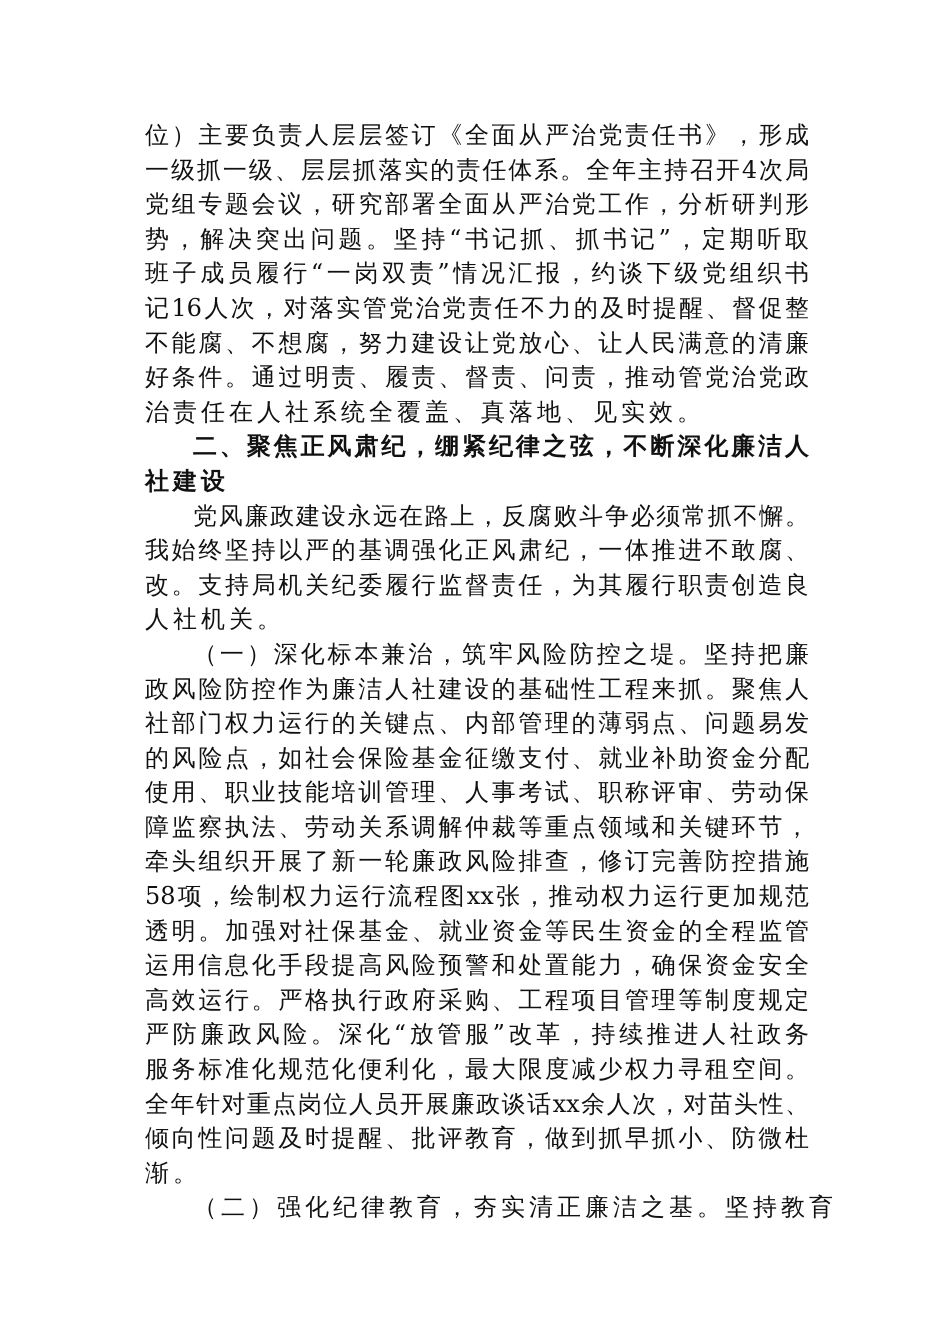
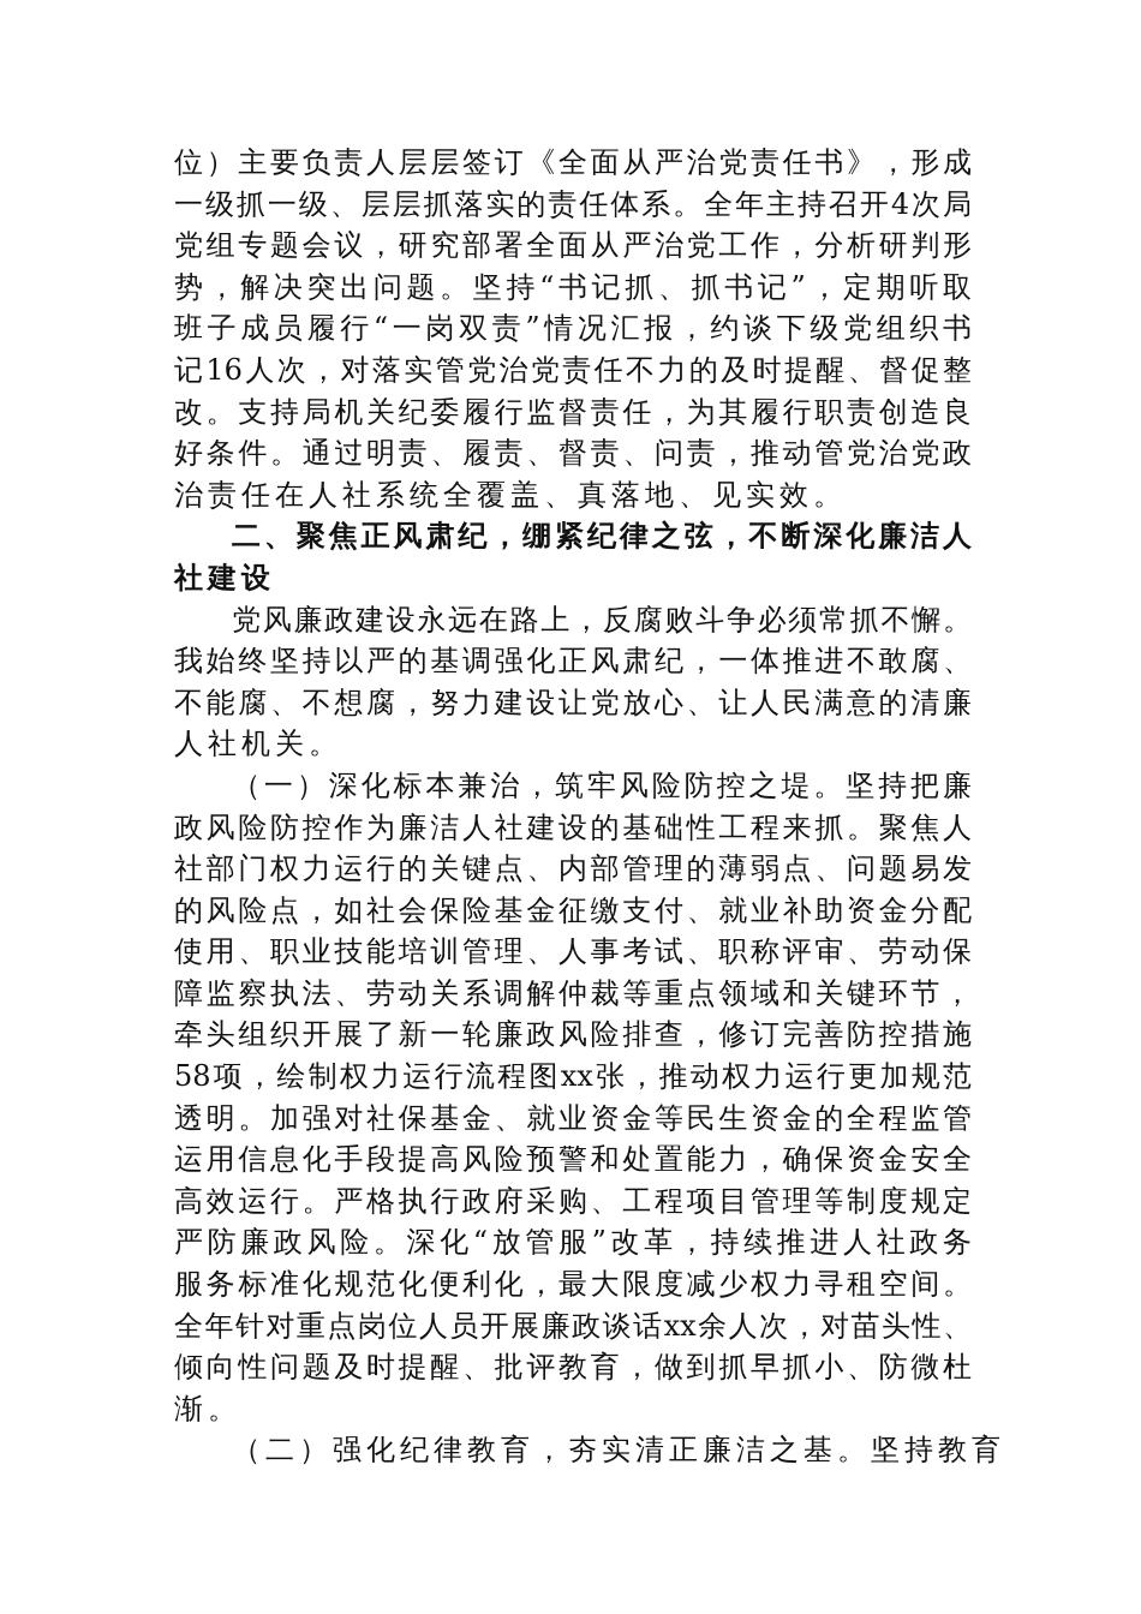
  位）主要负责人层层签订《全面从严治党责任书》，形成
  一级抓一级、层层抓落实的责任体系。全年主持召开4次局
  党组专题会议，研究部署全面从严治党工作，分析研判形
  势，解决突出问题。坚持“书记抓、抓书记”，定期听取
  班子成员履行“一岗双责”情况汇报，约谈下级党组织书
  记16人次，对落实管党治党责任不力的及时提醒、督促整
- 不能腐、不想腐，努力建设让党放心、让人民满意的清廉
+ 改。支持局机关纪委履行监督责任，为其履行职责创造良
  好条件。通过明责、履责、督责、问责，推动管党治党政
  治责任在人社系统全覆盖、真落地、见实效。
  二、聚焦正风肃纪，绷紧纪律之弦，不断深化廉洁人
  社建设
  党风廉政建设永远在路上，反腐败斗争必须常抓不懈。
  我始终坚持以严的基调强化正风肃纪，一体推进不敢腐、
- 改。支持局机关纪委履行监督责任，为其履行职责创造良
+ 不能腐、不想腐，努力建设让党放心、让人民满意的清廉
  人社机关。
  （一）深化标本兼治，筑牢风险防控之堤。坚持把廉
  政风险防控作为廉洁人社建设的基础性工程来抓。聚焦人
  社部门权力运行的关键点、内部管理的薄弱点、问题易发
  的风险点，如社会保险基金征缴支付、就业补助资金分配
  使用、职业技能培训管理、人事考试、职称评审、劳动保
  障监察执法、劳动关系调解仲裁等重点领域和关键环节，
  牵头组织开展了新一轮廉政风险排查，修订完善防控措施
  58项，绘制权力运行流程图xx张，推动权力运行更加规范
  透明。加强对社保基金、就业资金等民生资金的全程监管
  运用信息化手段提高风险预警和处置能力，确保资金安全
  高效运行。严格执行政府采购、工程项目管理等制度规定
  严防廉政风险。深化“放管服”改革，持续推进人社政务
  服务标准化规范化便利化，最大限度减少权力寻租空间。
  全年针对重点岗位人员开展廉政谈话xx余人次，对苗头性、
  倾向性问题及时提醒、批评教育，做到抓早抓小、防微杜
  渐。
  （二）强化纪律教育，夯实清正廉洁之基。坚持教育
